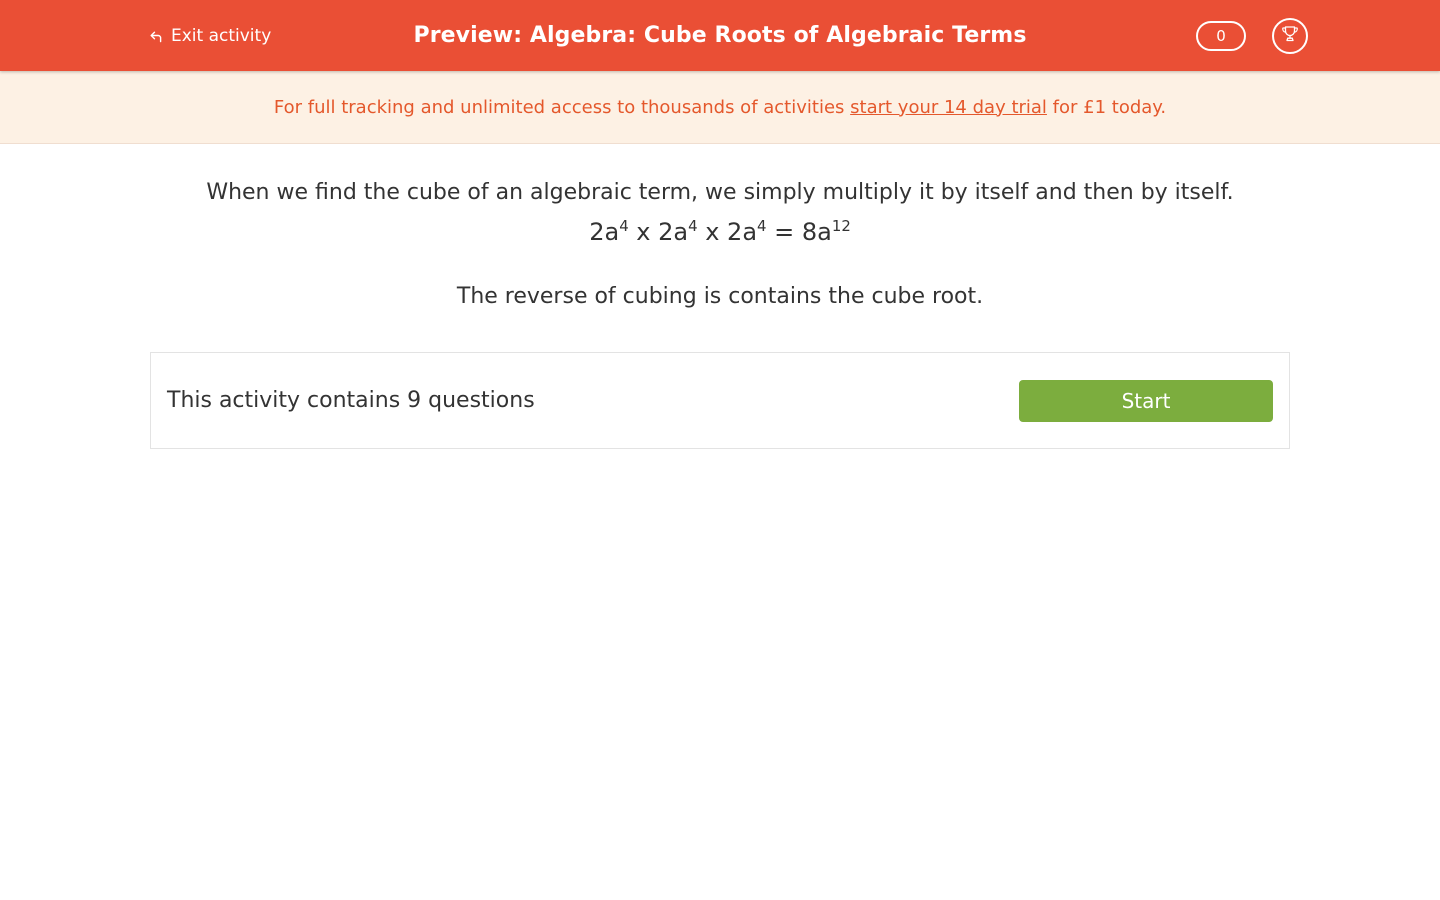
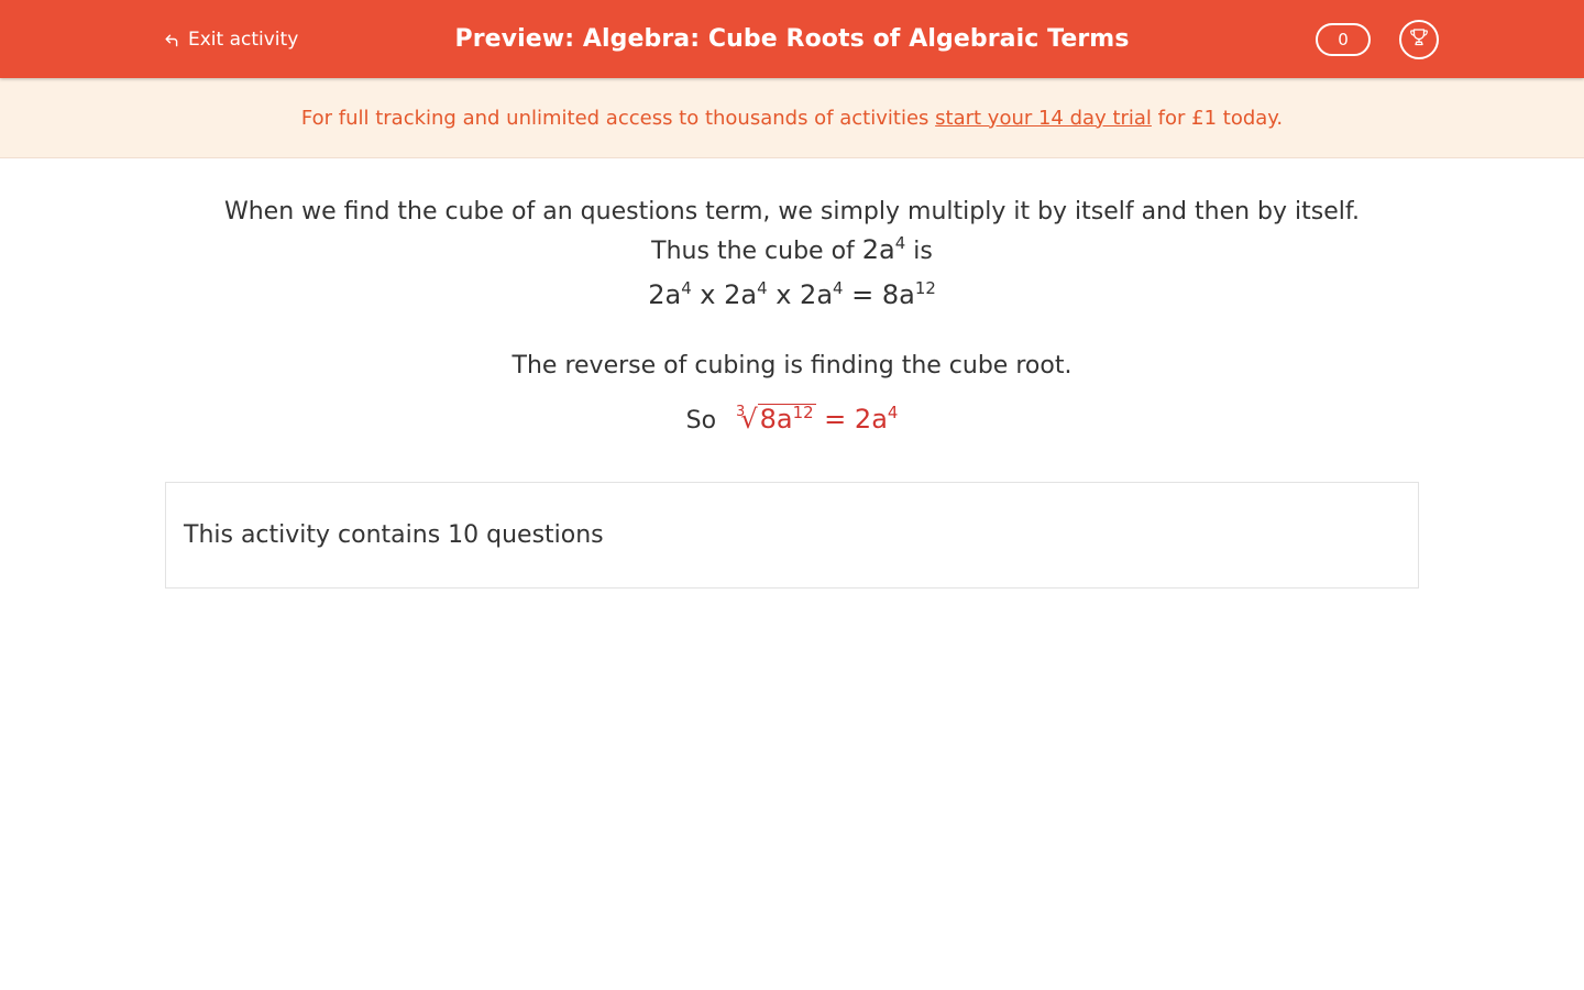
  Exit activity
  Preview: Algebra: Cube Roots of Algebraic Terms
  0
  For full tracking and unlimited access to thousands of activities
  start your 14 day trial
  for £1 today.
- When we find the cube of an algebraic term, we simply multiply it by itself and then by itself.
+ When we find the cube of an questions term, we simply multiply it by itself and then by itself.
+ Thus the cube of 2a4 is
  2a4 x 2a4 x 2a4 = 8a12
- The reverse of cubing is contains the cube root.
+ The reverse of cubing is finding the cube root.
+ So 3√8a12 = 2a4
- This activity contains 9 questions
+ This activity contains 10 questions
- Start
